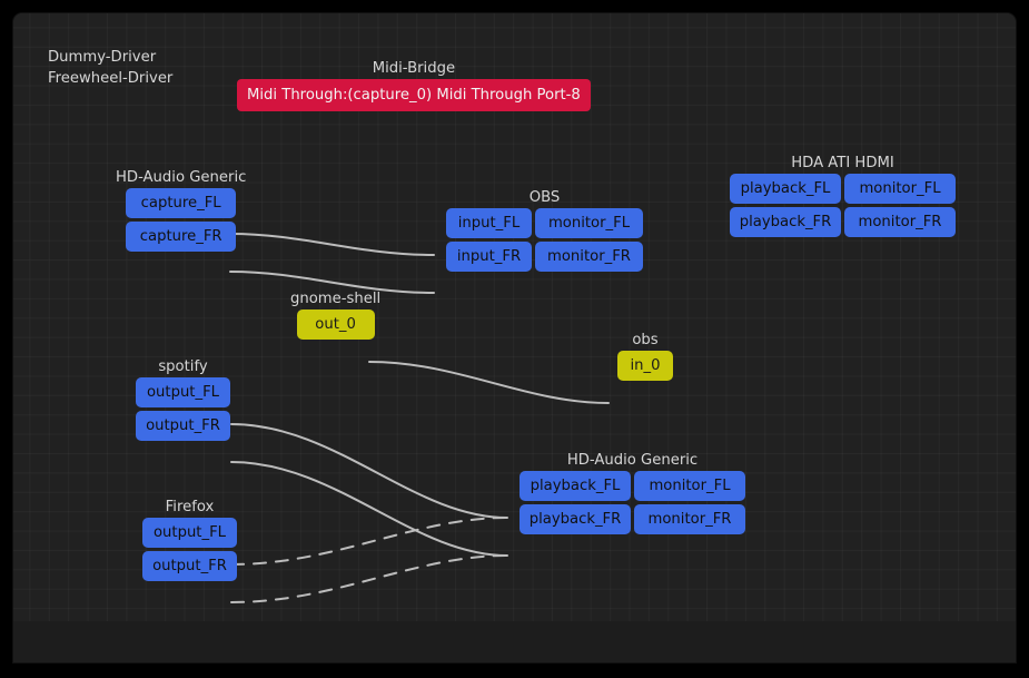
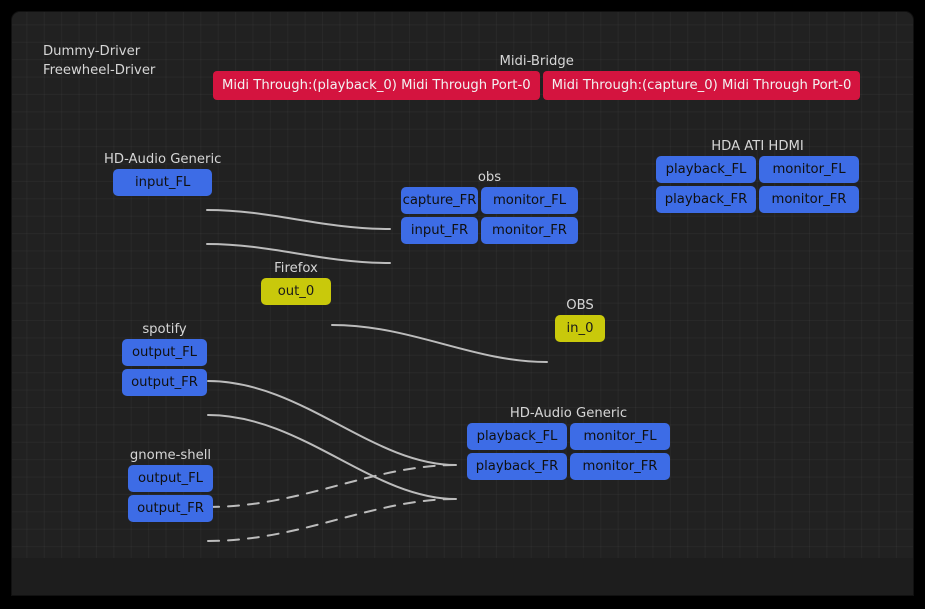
  Dummy-Driver
  Freewheel-Driver
  Midi-Bridge
+ Midi Through:(playback_0) Midi Through Port-0
- Midi Through:(capture_0) Midi Through Port-8
+ Midi Through:(capture_0) Midi Through Port-0
  HD-Audio Generic
- capture_FL
- capture_FR
+ input_FL
- OBS
+ obs
- input_FL
+ capture_FR
  monitor_FL
  input_FR
  monitor_FR
  HDA ATI HDMI
  playback_FL
  monitor_FL
  playback_FR
  monitor_FR
- gnome-shell
+ Firefox
  out_0
- obs
+ OBS
  in_0
  spotify
  output_FL
  output_FR
  HD-Audio Generic
  playback_FL
  monitor_FL
  playback_FR
  monitor_FR
- Firefox
+ gnome-shell
  output_FL
  output_FR
